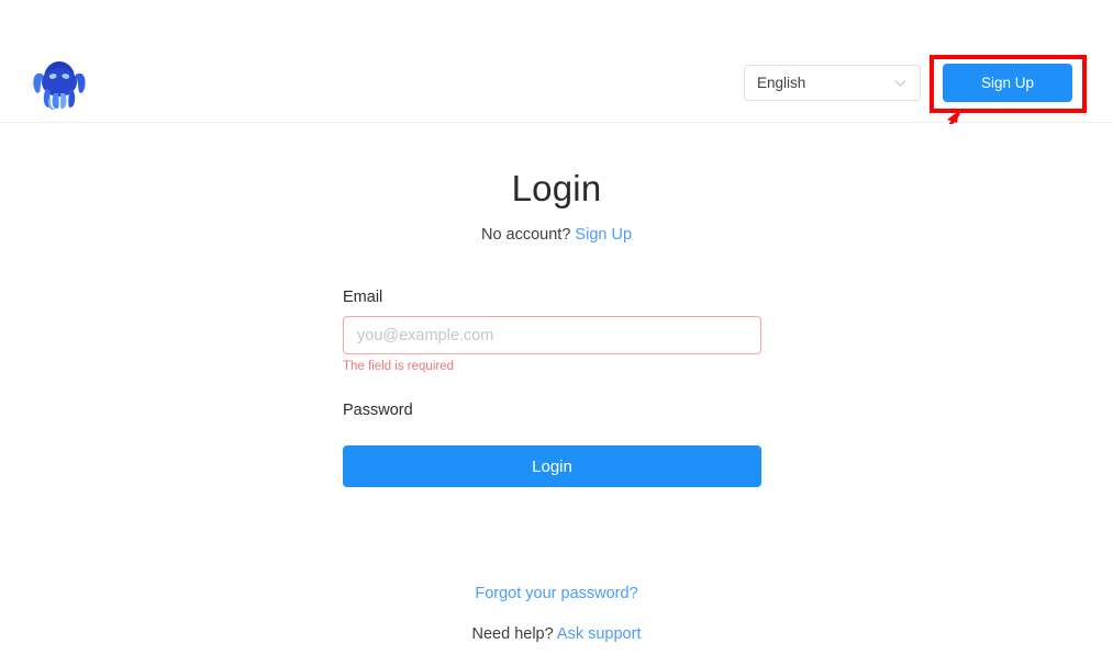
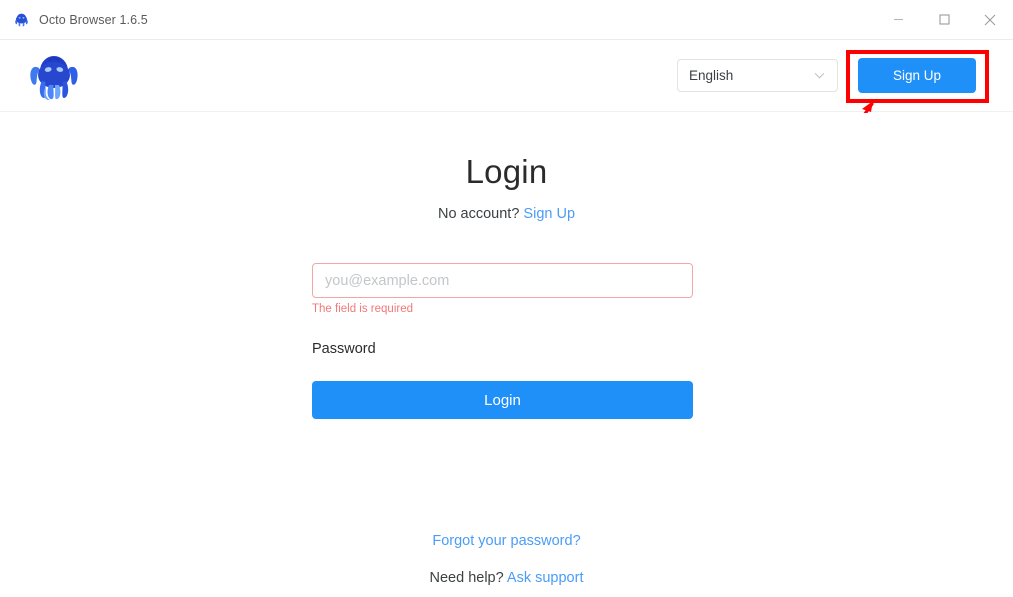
+ Octo Browser 1.6.5
  English
  Sign Up
  Login
  No account? Sign Up
- Email
  you@example.com
  The field is required
  Password
  Login
  Forgot your password?
  Need help? Ask support
